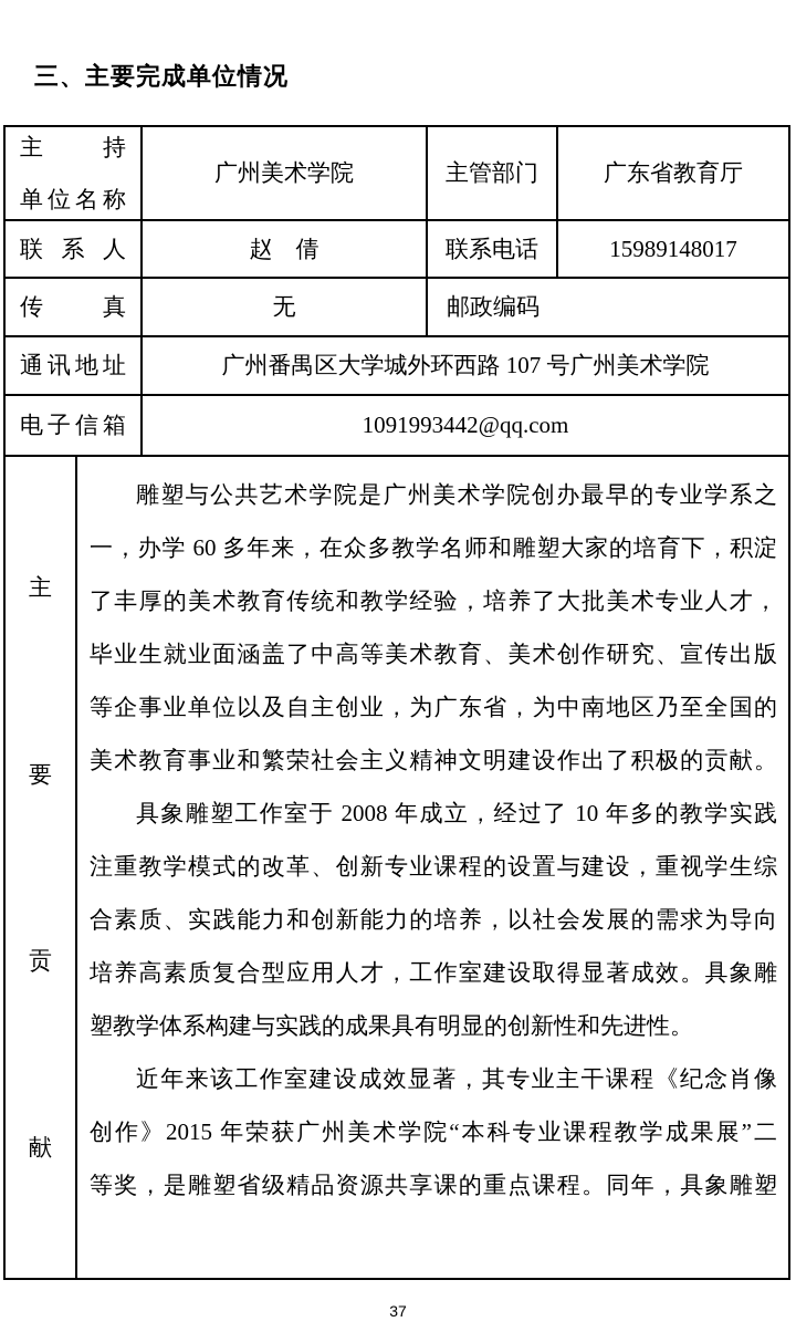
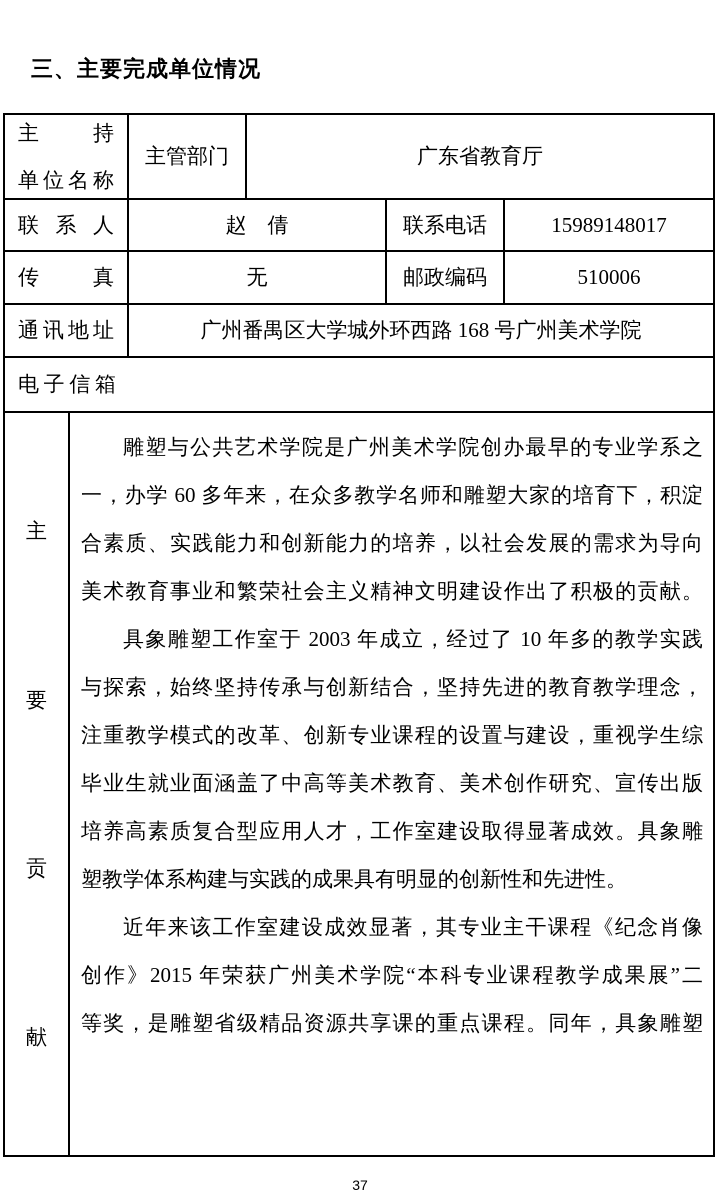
  三、主要完成单位情况
  主持
  单位名称
- 广州美术学院
  主管部门
  广东省教育厅
  联系人
  赵 倩
  联系电话
  15989148017
  传真
  无
  邮政编码
+ 510006
  通讯地址
- 广州番禺区大学城外环西路 107 号广州美术学院
+ 广州番禺区大学城外环西路 168 号广州美术学院
  电子信箱
- 1091993442@qq.com
  主
  要
  贡
  献
  雕塑与公共艺术学院是广州美术学院创办最早的专业学系之
  一，办学 60 多年来，在众多教学名师和雕塑大家的培育下，积淀
- 了丰厚的美术教育传统和教学经验，培养了大批美术专业人才，
- 毕业生就业面涵盖了中高等美术教育、美术创作研究、宣传出版
+ 合素质、实践能力和创新能力的培养，以社会发展的需求为导向
- 等企事业单位以及自主创业，为广东省，为中南地区乃至全国的
  美术教育事业和繁荣社会主义精神文明建设作出了积极的贡献。
- 具象雕塑工作室于 2008 年成立，经过了 10 年多的教学实践
+ 具象雕塑工作室于 2003 年成立，经过了 10 年多的教学实践
+ 与探索，始终坚持传承与创新结合，坚持先进的教育教学理念，
  注重教学模式的改革、创新专业课程的设置与建设，重视学生综
- 合素质、实践能力和创新能力的培养，以社会发展的需求为导向
+ 毕业生就业面涵盖了中高等美术教育、美术创作研究、宣传出版
  培养高素质复合型应用人才，工作室建设取得显著成效。具象雕
  塑教学体系构建与实践的成果具有明显的创新性和先进性。
  近年来该工作室建设成效显著，其专业主干课程《纪念肖像
  创作》2015 年荣获广州美术学院“本科专业课程教学成果展”二
  等奖，是雕塑省级精品资源共享课的重点课程。同年，具象雕塑
  37
